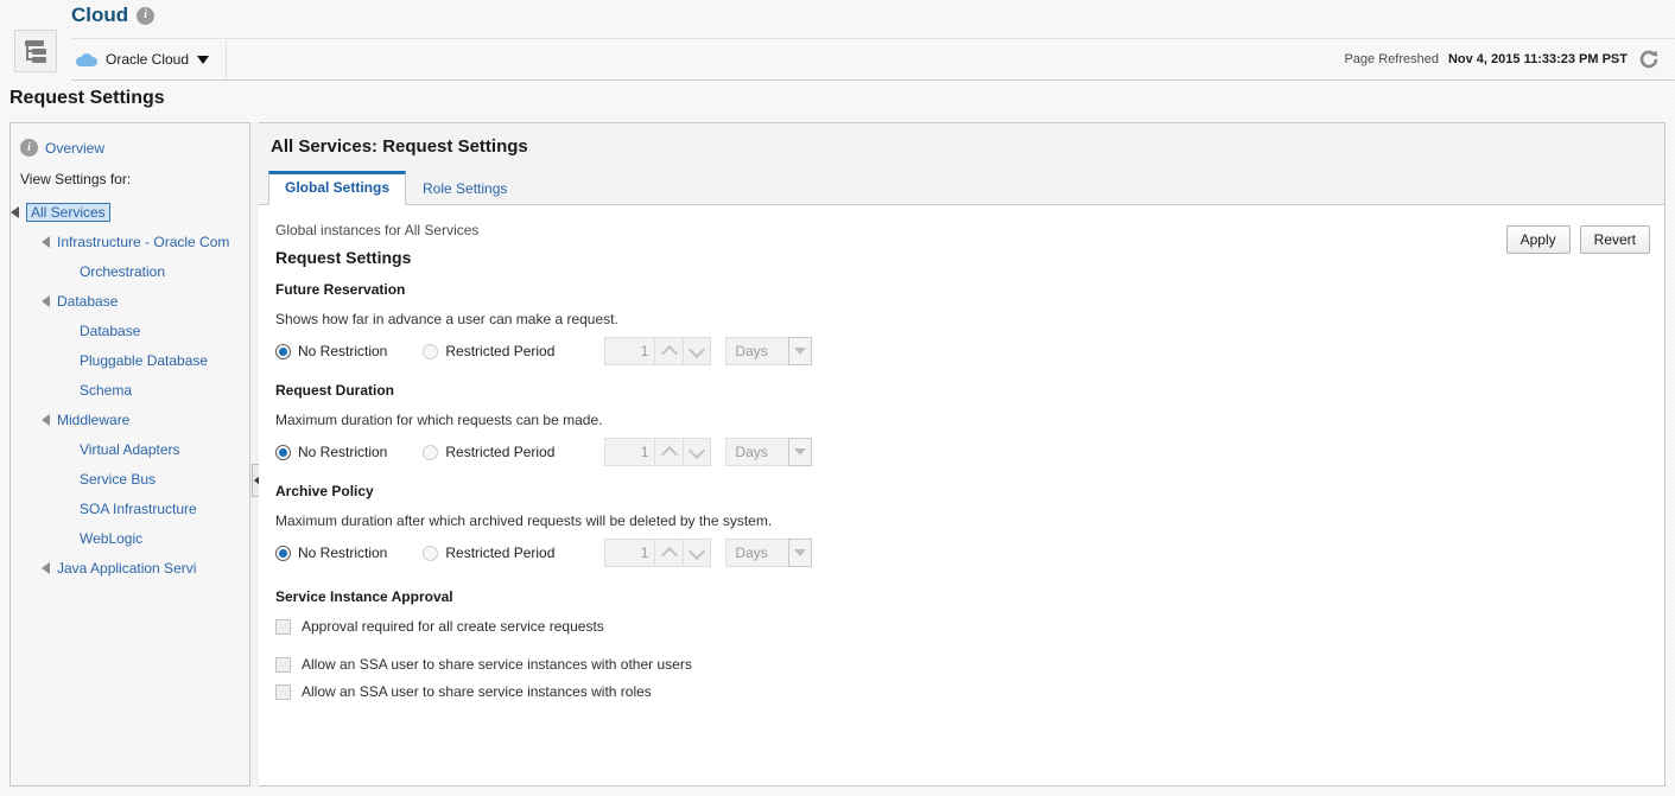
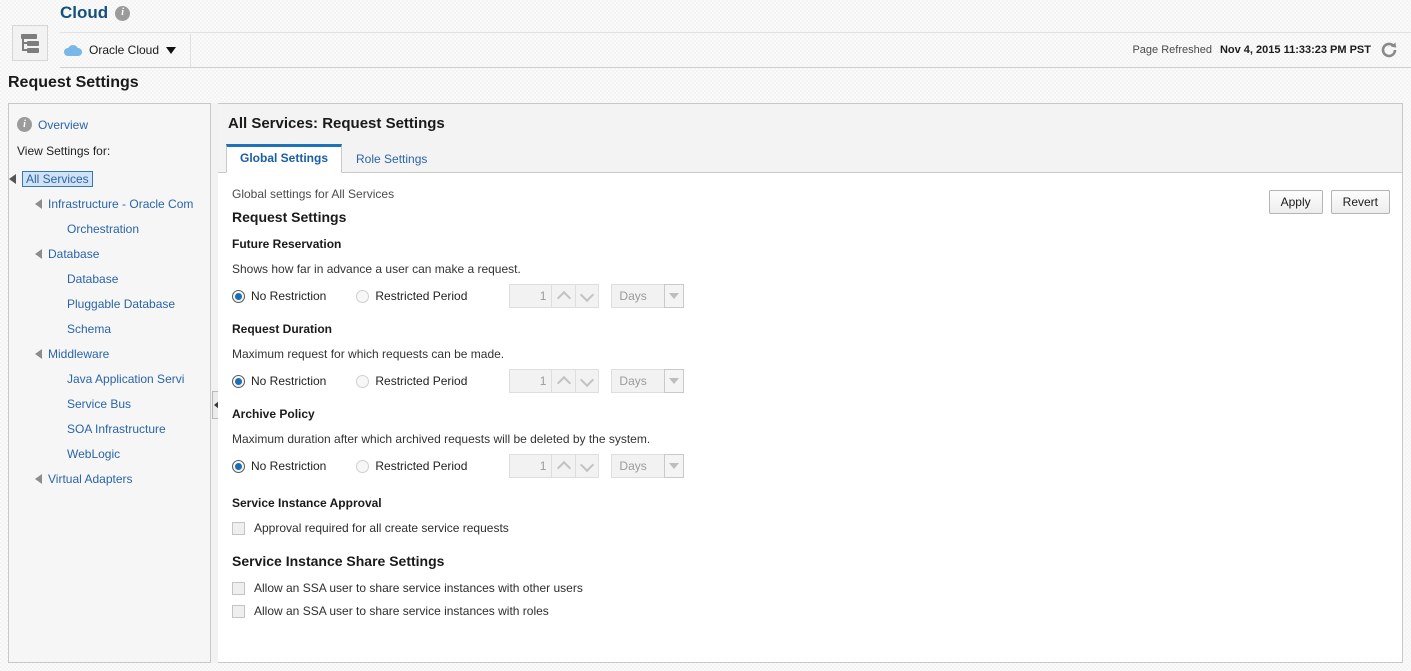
  Cloud
  i
  Oracle Cloud
  Page Refreshed
  Nov 4, 2015 11:33:23 PM PST
  Request Settings
  i
  Overview
  View Settings for:
  All Services
  Infrastructure - Oracle Com
  Orchestration
  Database
  Database
  Pluggable Database
  Schema
  Middleware
- Virtual Adapters
+ Java Application Servi
  Service Bus
  SOA Infrastructure
  WebLogic
- Java Application Servi
+ Virtual Adapters
  All Services: Request Settings
  Global Settings
  Role Settings
  Apply
  Revert
- Global instances for All Services
+ Global settings for All Services
  Request Settings
  Future Reservation
  Shows how far in advance a user can make a request.
  No Restriction
  Restricted Period
  1
  Days
  Request Duration
- Maximum duration for which requests can be made.
+ Maximum request for which requests can be made.
  No Restriction
  Restricted Period
  1
  Days
  Archive Policy
  Maximum duration after which archived requests will be deleted by the system.
  No Restriction
  Restricted Period
  1
  Days
  Service Instance Approval
  Approval required for all create service requests
+ Service Instance Share Settings
  Allow an SSA user to share service instances with other users
  Allow an SSA user to share service instances with roles
